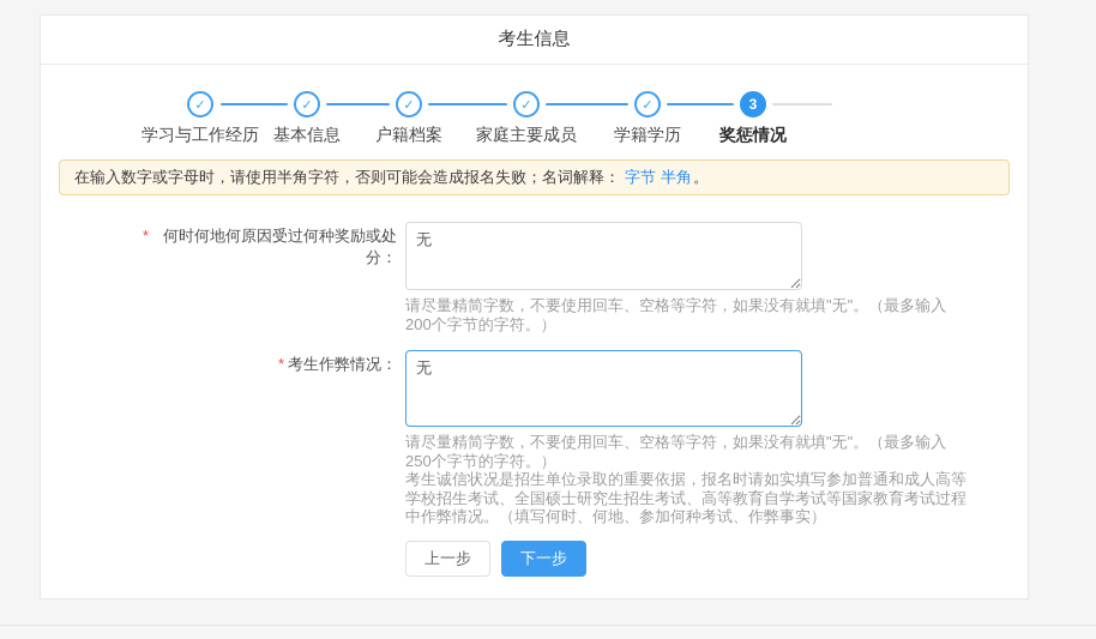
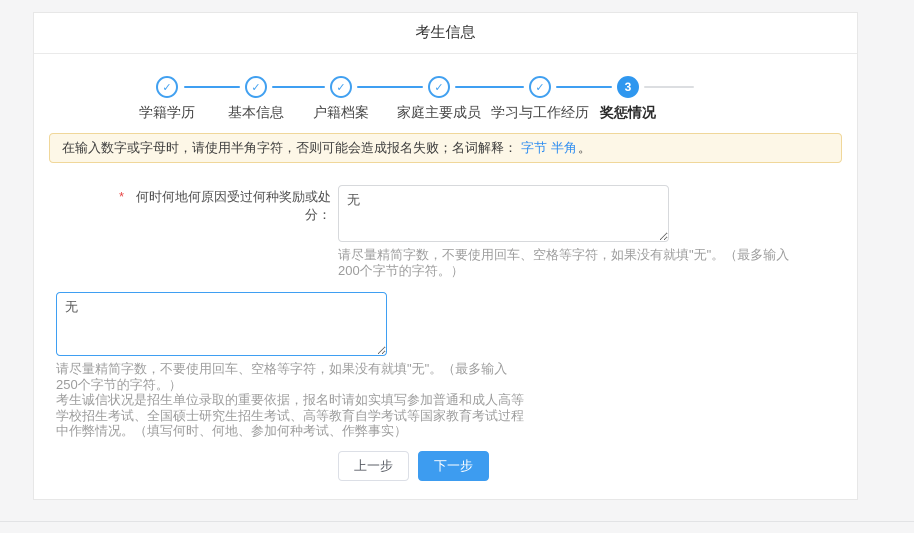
  考生信息
  ✓
- 学习与工作经历
+ 学籍学历
  ✓
  基本信息
  ✓
  户籍档案
  ✓
  家庭主要成员
  ✓
- 学籍学历
+ 学习与工作经历
  3
  奖惩情况
  在输入数字或字母时，请使用半角字符，否则可能会造成报名失败；名词解释：
  字节
  半角
  。
  * 何时何地何原因受过何种奖励或处分：
  无
  请尽量精简字数，不要使用回车、空格等字符，如果没有就填"无"。（最多输入
  200个字节的字符。）
- * 考生作弊情况：
  无
  请尽量精简字数，不要使用回车、空格等字符，如果没有就填"无"。（最多输入
  250个字节的字符。）
  考生诚信状况是招生单位录取的重要依据，报名时请如实填写参加普通和成人高等
  学校招生考试、全国硕士研究生招生考试、高等教育自学考试等国家教育考试过程
  中作弊情况。（填写何时、何地、参加何种考试、作弊事实）
  上一步
  下一步
